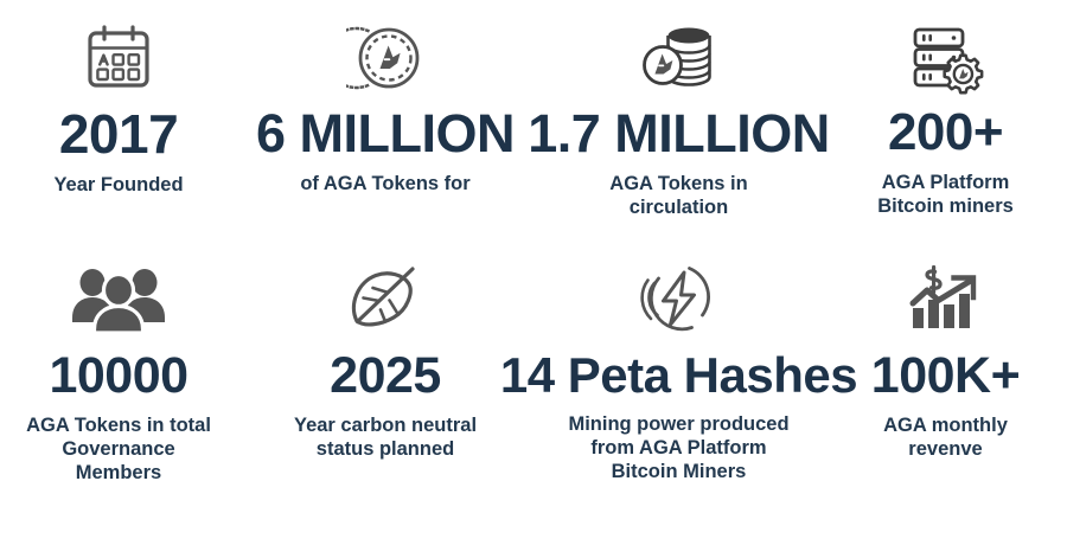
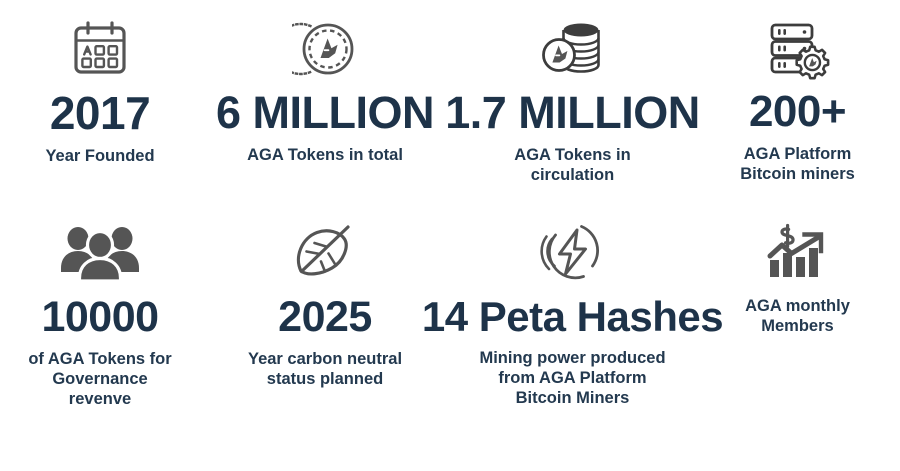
  2017
  Year Founded
  6 MILLION
- of AGA Tokens for
+ AGA Tokens in total
  1.7 MILLION
  AGA Tokens in
  circulation
  200+
  AGA Platform
  Bitcoin miners
  10000
- AGA Tokens in total
+ of AGA Tokens for
  Governance
- Members
+ revenve
  2025
  Year carbon neutral
  status planned
  14 Peta Hashes
  Mining power produced
  from AGA Platform
  Bitcoin Miners
- 100K+
  AGA monthly
- revenve
+ Members
